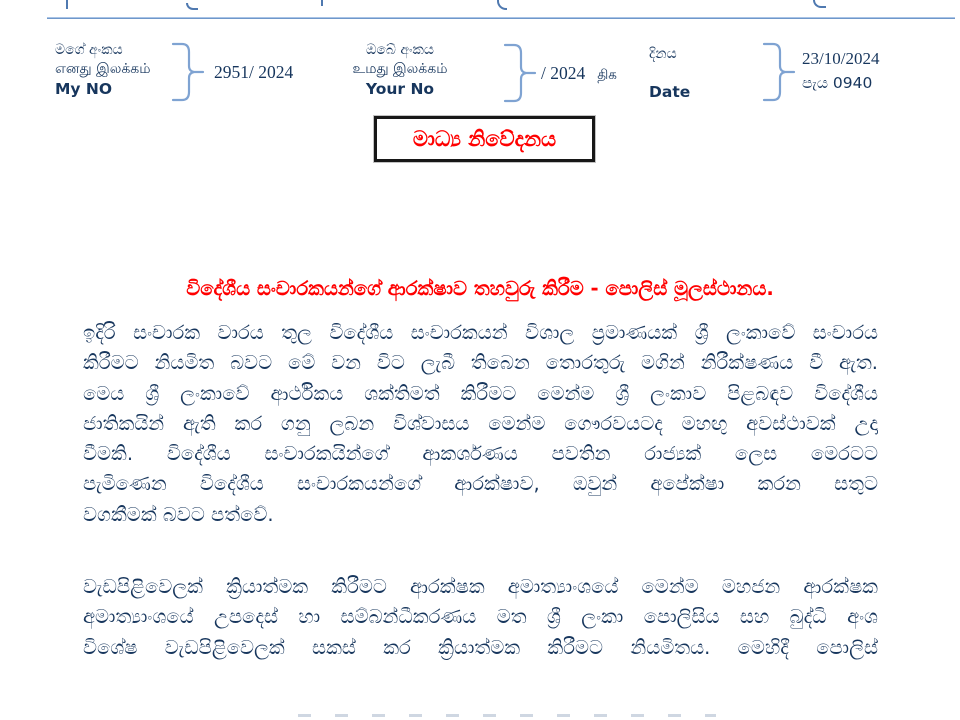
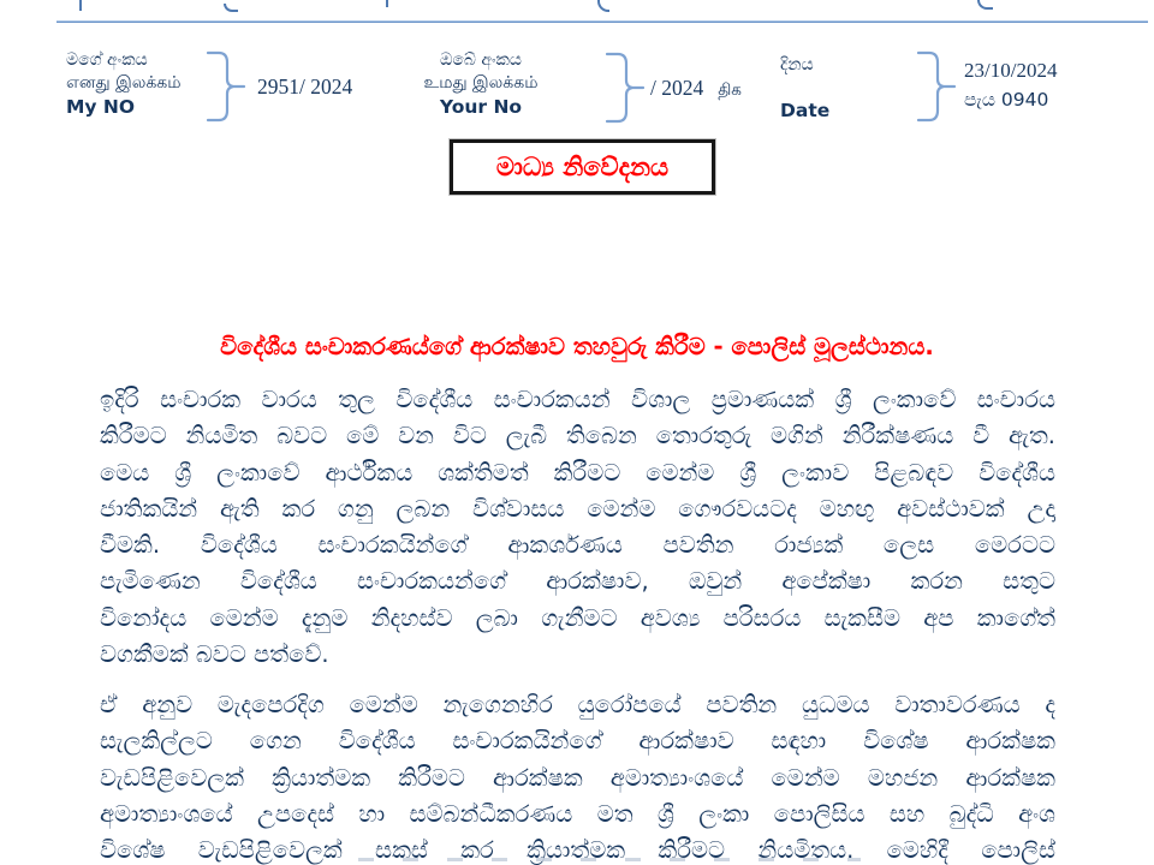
  මගේ අංකය
  எனது இலக்கம்
  My NO
  2951/ 2024
  ඔබේ අංකය
  உமது இலக்கம்
  Your No
  / 2024 திக
  දිනය
  Date
  23/10/2024
  පැය 0940
  මාධ්‍ය නිවේදනය
- විදේශීය සංචාරකයන්ගේ ආරක්ෂාව තහවුරු කිරීම - පොලිස් මූලස්ථානය.
+ විදේශීය සංචාකරණය්ගේ ආරක්ෂාව තහවුරු කිරීම - පොලිස් මූලස්ථානය.
  ඉදිරි සංචාරක වාරය තුල විදේශීය සංචාරකයන් විශාල ප්‍රමාණයක් ශ්‍රී ලංකාවේ සංචාරය
  කිරීමට නියමිත බවට මේ වන විට ලැබී තිබෙන තොරතුරු මගින් නිරීක්ෂණය වී ඇත.
  මෙය ශ්‍රී ලංකාවේ ආර්ථිකය ශක්තිමත් කිරීමට මෙන්ම ශ්‍රී ලංකාව පිළබඳව විදේශීය
  ජාතිකයින් ඇති කර ගනු ලබන විශ්වාසය මෙන්ම ගෞරවයටද මහඟු අවස්ථාවක් උදා
  වීමකි. විදේශීය සංචාරකයින්ගේ ආකර්ශණය පවතින රාජ්‍යක් ලෙස මෙරටට
  පැමිණෙන විදේශීය සංචාරකයන්ගේ ආරක්ෂාව, ඔවුන් අපේක්ෂා කරන සතුට
+ විනෝදය මෙන්ම දැනුම නිදහස්ව ලබා ගැනීමට අවශ්‍ය පරිසරය සැකසීම අප කාගේත්
  වගකීමක් බවට පත්වේ.
+ ඒ අනුව මැදපෙරදිග මෙන්ම නැගෙනහිර යුරෝපයේ පවතින යුධමය වාතාවරණය ද
+ සැලකිල්ලට ගෙන විදේශීය සංචාරකයින්ගේ ආරක්ෂාව සඳහා විශේෂ ආරක්ෂක
  වැඩපිළිවෙලක් ක්‍රියාත්මක කිරීමට ආරක්ෂක අමාත්‍යාංශයේ මෙන්ම මහජන ආරක්ෂක
  අමාත්‍යාංශයේ උපදෙස් හා සම්බන්ධීකරණය මත ශ්‍රී ලංකා පොලිසිය සහ බුද්ධි අංශ
  විශේෂ වැඩපිළිවෙලක් සකස් කර ක්‍රියාත්මක කිරීමට නියමිතය. මෙහිදී පොලිස්
